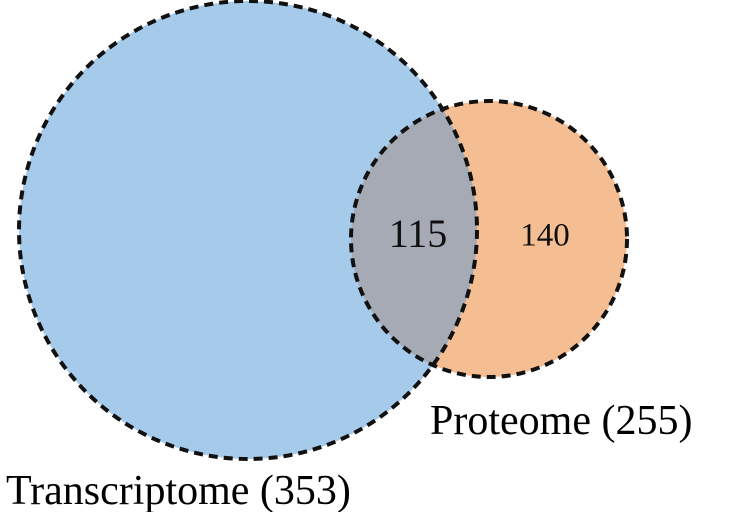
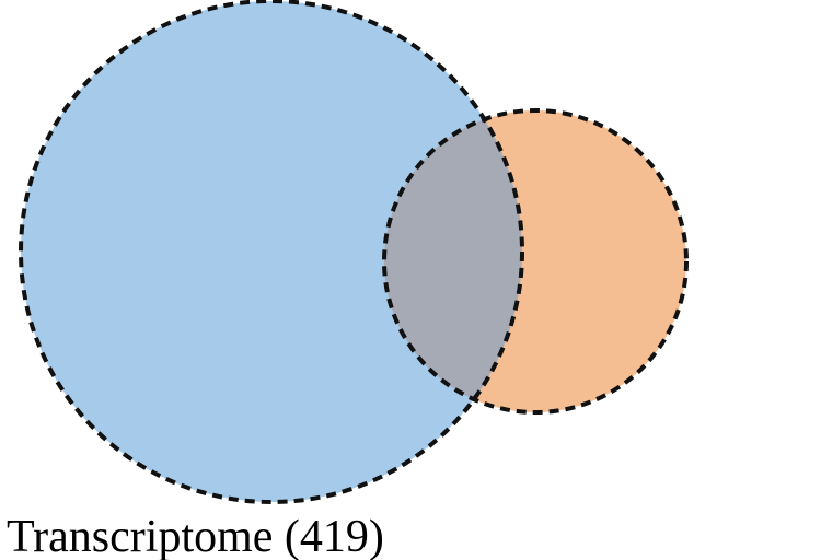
- 115
- 140
- Proteome (255)
- Transcriptome (353)
+ Transcriptome (419)
